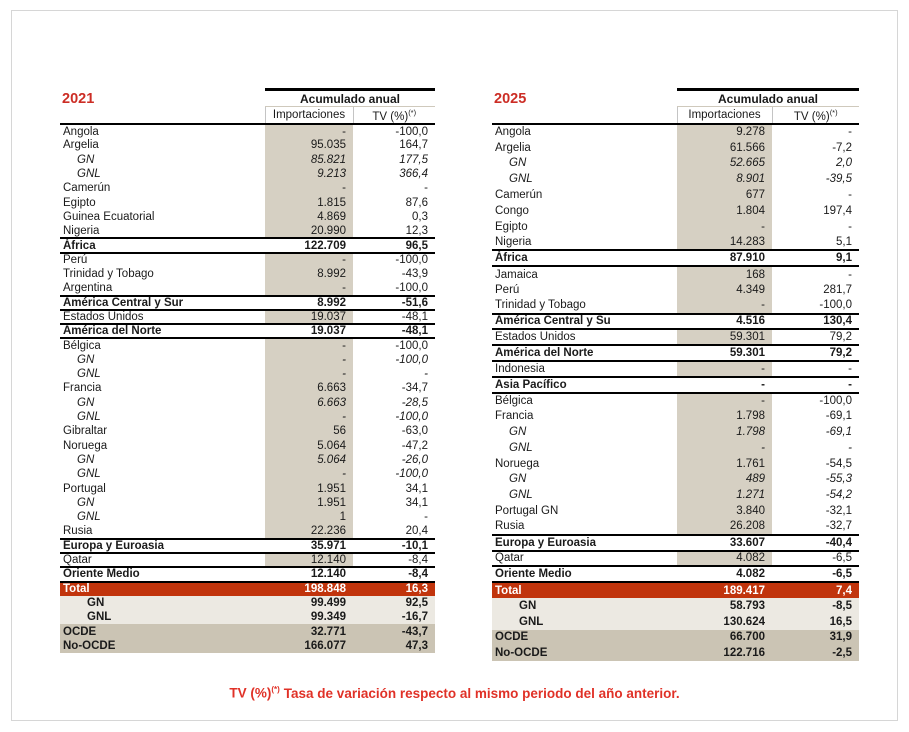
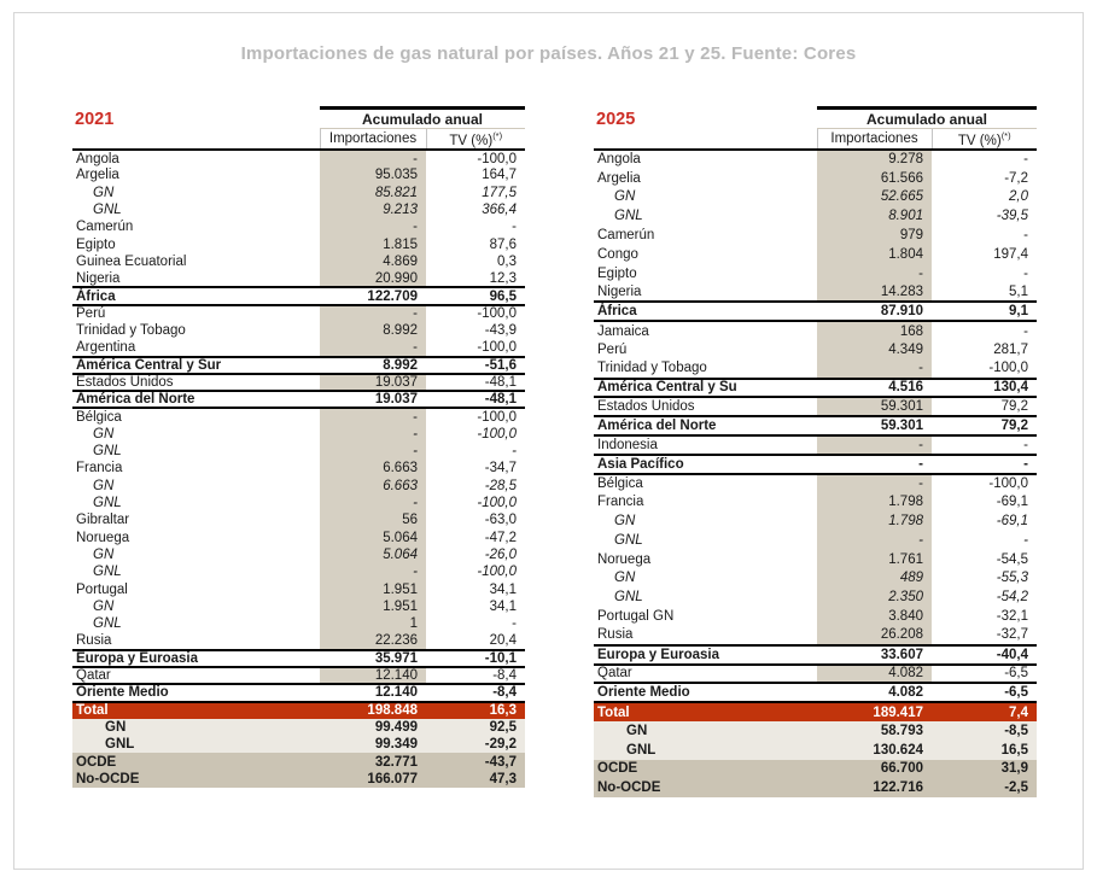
+ Importaciones de gas natural por países. Años 21 y 25. Fuente: Cores
  2021	Acumulado anual
  Importaciones	TV (%)(*)
  Angola	-	-100,0
  Argelia	95.035	164,7
  GN	85.821	177,5
  GNL	9.213	366,4
  Camerún	-	-
  Egipto	1.815	87,6
  Guinea Ecuatorial	4.869	0,3
  Nigeria	20.990	12,3
  África	122.709	96,5
  Perú	-	-100,0
  Trinidad y Tobago	8.992	-43,9
  Argentina	-	-100,0
  América Central y Sur	8.992	-51,6
  Estados Unidos	19.037	-48,1
  América del Norte	19.037	-48,1
  Bélgica	-	-100,0
  GN	-	-100,0
  GNL	-	-
  Francia	6.663	-34,7
  GN	6.663	-28,5
  GNL	-	-100,0
  Gibraltar	56	-63,0
  Noruega	5.064	-47,2
  GN	5.064	-26,0
  GNL	-	-100,0
  Portugal	1.951	34,1
  GN	1.951	34,1
  GNL	1	-
  Rusia	22.236	20,4
  Europa y Euroasia	35.971	-10,1
  Qatar	12.140	-8,4
  Oriente Medio	12.140	-8,4
  Total	198.848	16,3
  GN	99.499	92,5
- GNL	99.349	-16,7
+ GNL	99.349	-29,2
  OCDE	32.771	-43,7
  No-OCDE	166.077	47,3
  2025	Acumulado anual
  Importaciones	TV (%)(*)
  Angola	9.278	-
  Argelia	61.566	-7,2
  GN	52.665	2,0
  GNL	8.901	-39,5
- Camerún	677	-
+ Camerún	979	-
  Congo	1.804	197,4
  Egipto	-	-
  Nigeria	14.283	5,1
  África	87.910	9,1
  Jamaica	168	-
  Perú	4.349	281,7
  Trinidad y Tobago	-	-100,0
  América Central y Su	4.516	130,4
  Estados Unidos	59.301	79,2
  América del Norte	59.301	79,2
  Indonesia	-	-
  Asia Pacífico	-	-
  Bélgica	-	-100,0
  Francia	1.798	-69,1
  GN	1.798	-69,1
  GNL	-	-
  Noruega	1.761	-54,5
  GN	489	-55,3
- GNL	1.271	-54,2
+ GNL	2.350	-54,2
  Portugal GN	3.840	-32,1
  Rusia	26.208	-32,7
  Europa y Euroasia	33.607	-40,4
  Qatar	4.082	-6,5
  Oriente Medio	4.082	-6,5
  Total	189.417	7,4
  GN	58.793	-8,5
  GNL	130.624	16,5
  OCDE	66.700	31,9
  No-OCDE	122.716	-2,5
- TV (%)(*) Tasa de variación respecto al mismo periodo del año anterior.
